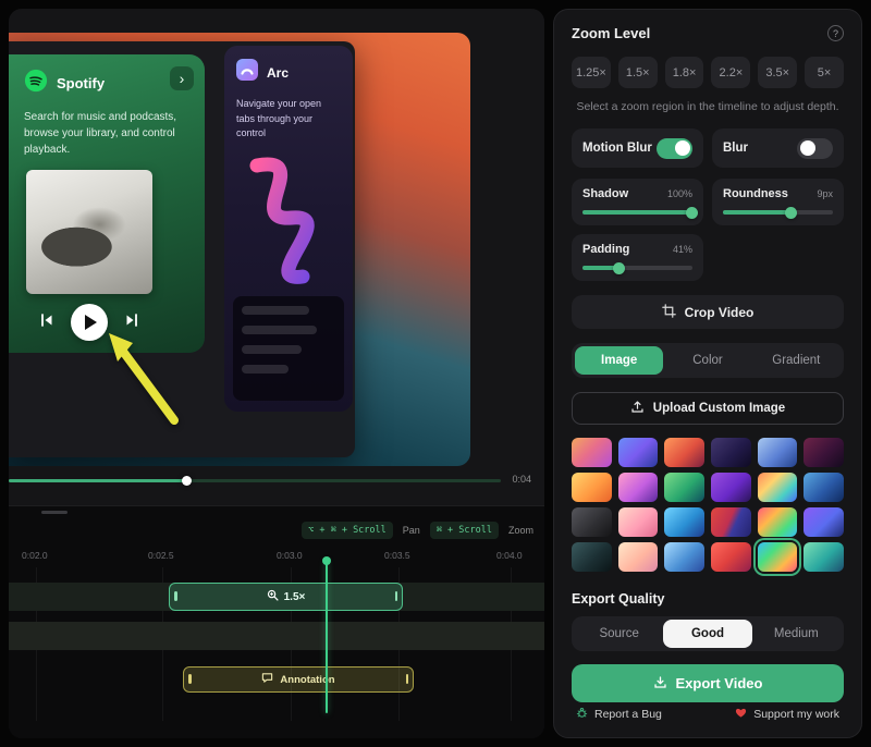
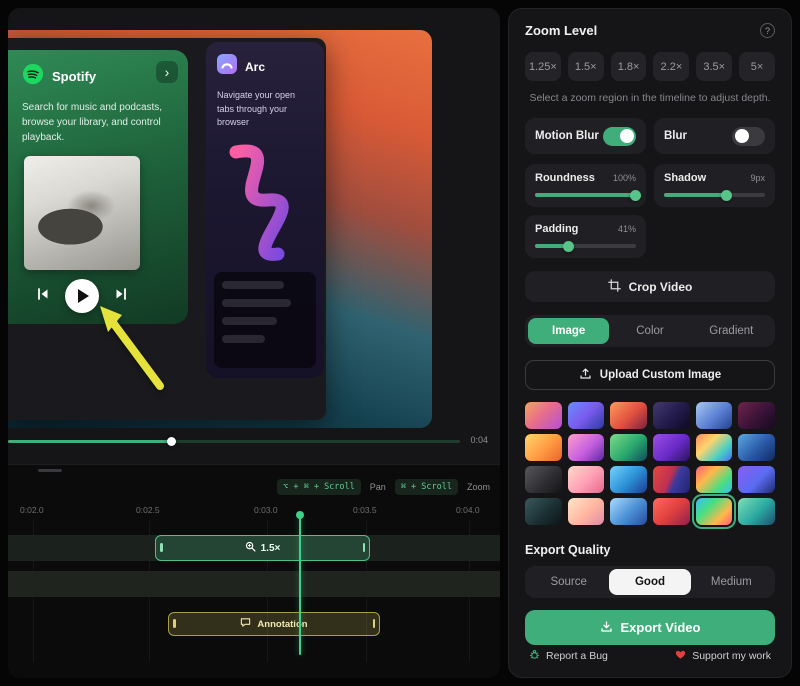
  Spotify
  ›
  Search for music and podcasts, browse your library, and control playback.
  Arc
- Navigate your open tabs through your control
+ Navigate your open tabs through your browser
  0:04
  ⌥ + ⌘ + Scroll
  Pan
  ⌘ + Scroll
  Zoom
  0:02.0
  0:02.5
  0:03.0
  0:03.5
  0:04.0
  1.5×
  Annotatin
  Zoom Level
  ?
  1.25×
  1.5×
  1.8×
  2.2×
  3.5×
  5×
  Select a zoom region in the timeline to adjust depth.
  Motion Blur
  Blur
- Shadow
+ Roundness
  100%
- Roundness
+ Shadow
  9px
  Padding
  41%
  Crop Video
  Image
  Color
  Gradient
  Upload Custom Image
  Export Quality
  Source
  Good
  Medium
  Export Video
  Report a Bug
  Support my work
